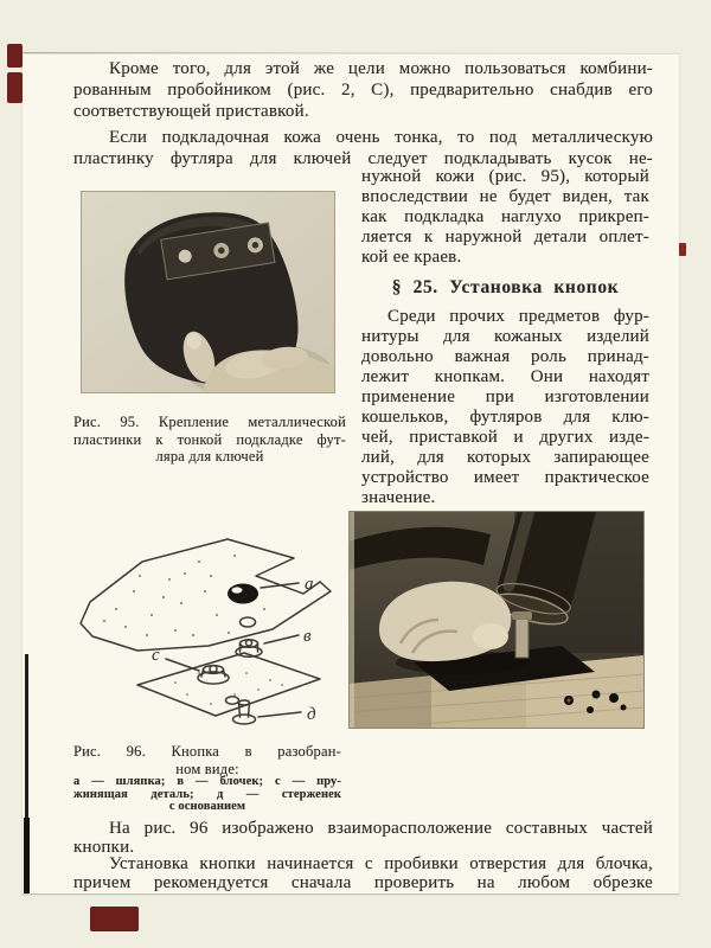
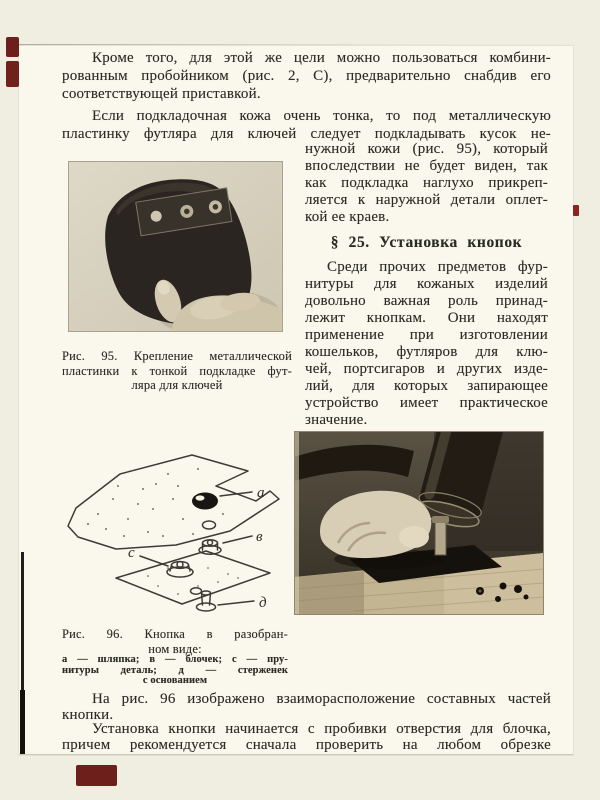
  Кроме того, для этой же цели можно пользоваться комбини-
  рованным пробойником (рис. 2, С), предварительно снабдив его
  соответствующей приставкой.
  Если подкладочная кожа очень тонка, то под металлическую
  пластинку футляра для ключей следует подкладывать кусок не-
  нужной кожи (рис. 95), который
  впоследствии не будет виден, так
  как подкладка наглухо прикреп-
  ляется к наружной детали оплет-
  кой ее краев.
  § 25. Установка кнопок
  Среди прочих предметов фур-
  нитуры для кожаных изделий
  довольно важная роль принад-
  лежит кнопкам. Они находят
  применение при изготовлении
  кошельков, футляров для клю-
- чей, приставкой и других изде-
+ чей, портсигаров и других изде-
  лий, для которых запирающее
  устройство имеет практическое
  значение.
  Рис. 95. Крепление металлической
  пластинки к тонкой подкладке фут-
  ляра для ключей
  а
  в
  с
  д
  Рис. 96. Кнопка в разобран-
  ном виде:
  а — шляпка; в — блочек; с — пру-
- жинящая деталь; д — стерженек
+ нитуры деталь; д — стерженек
  с основанием
  На рис. 96 изображено взаиморасположение составных частей
  кнопки.
  Установка кнопки начинается с пробивки отверстия для блочка,
  причем рекомендуется сначала проверить на любом обрезке
